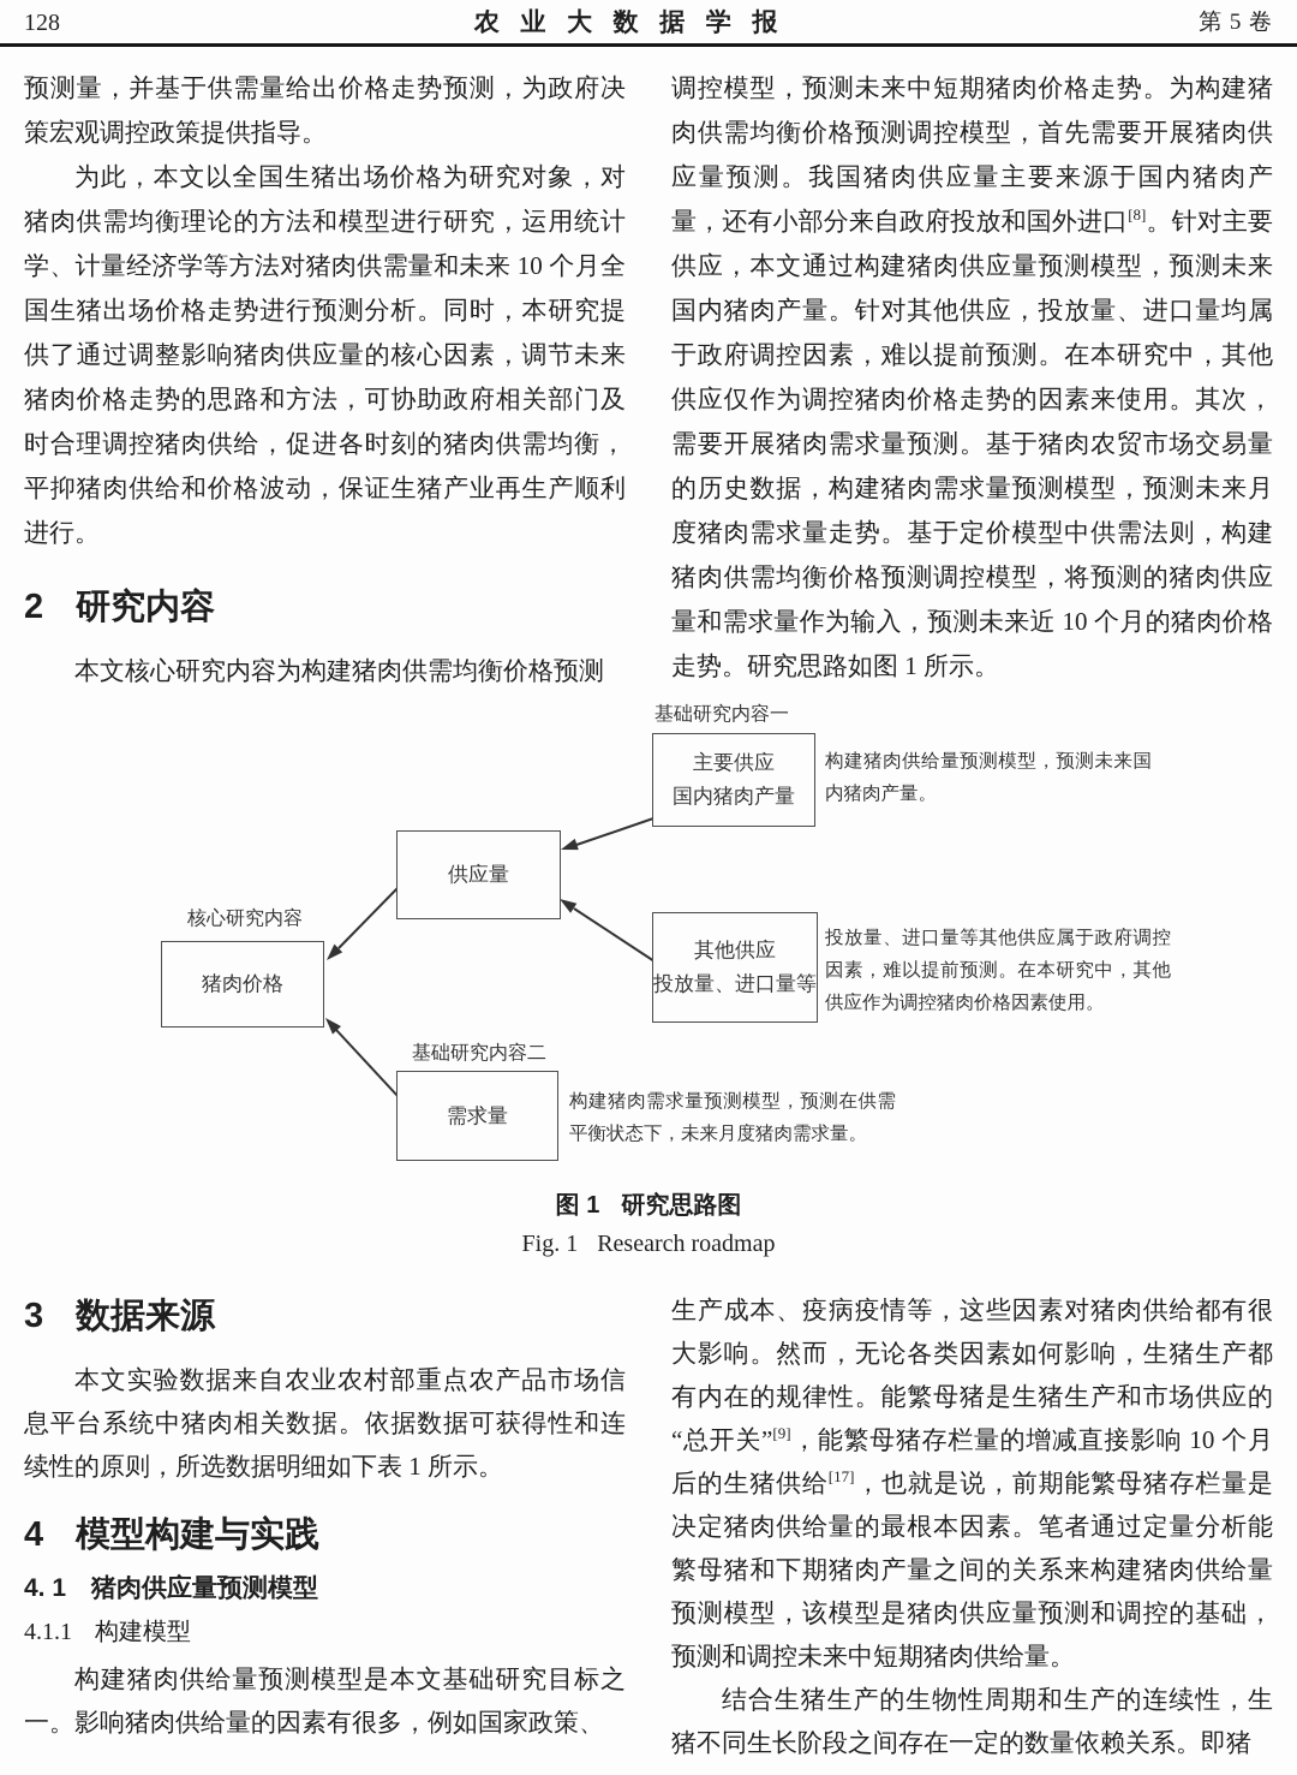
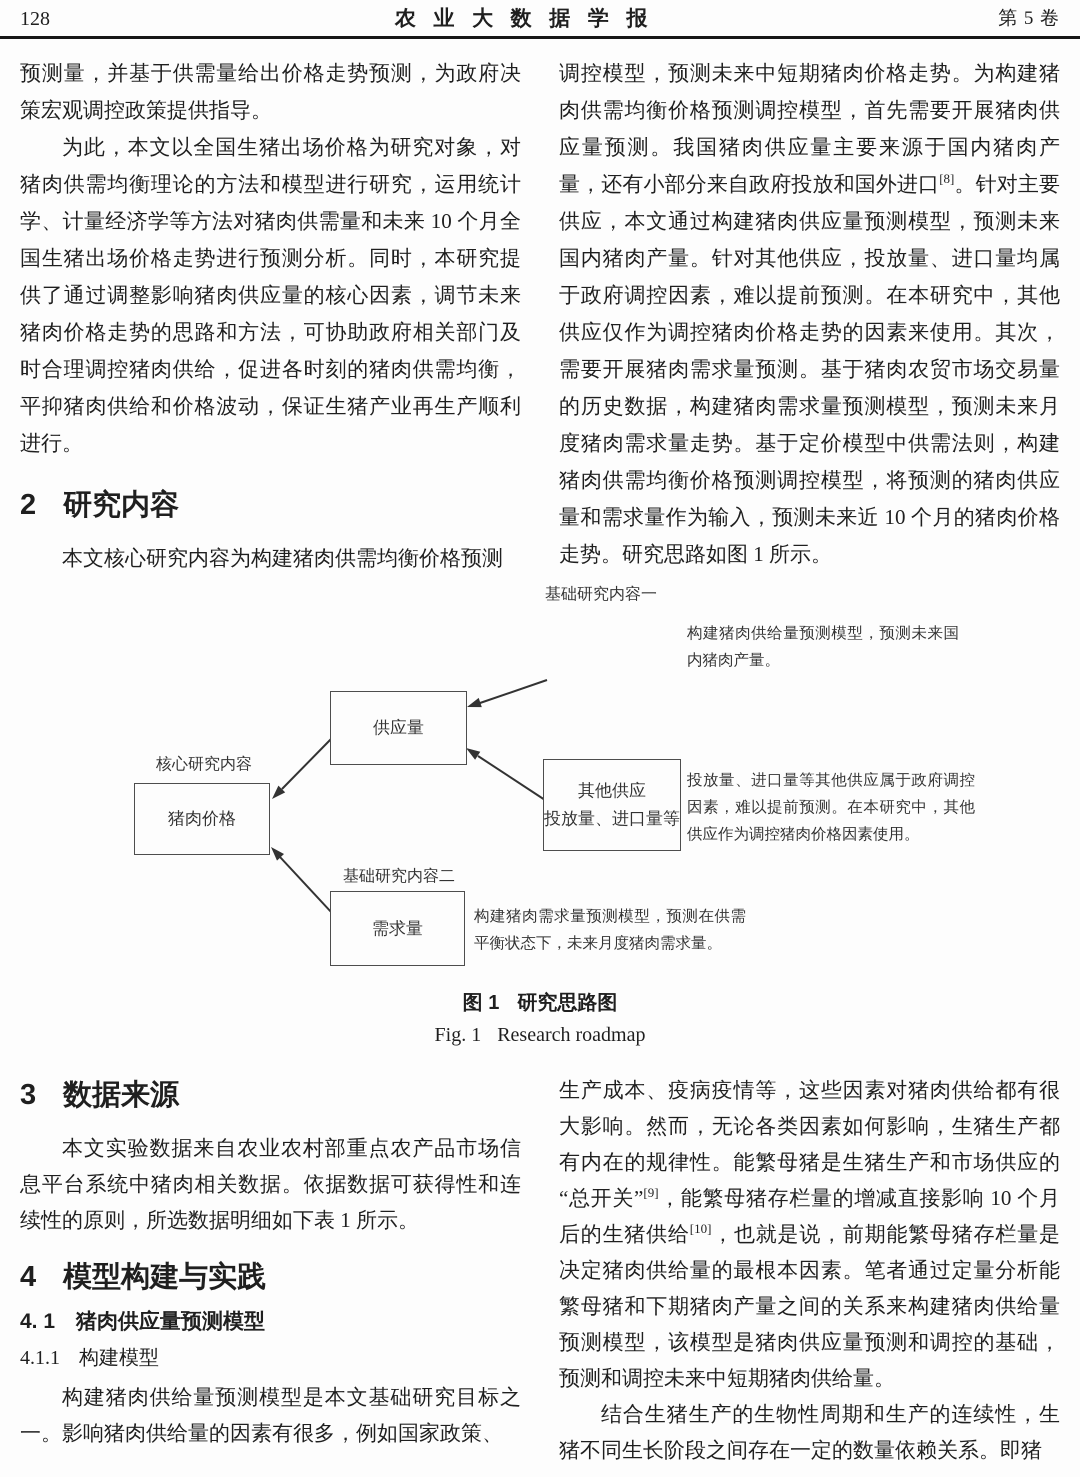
  128
  农 业 大 数 据 学 报
  第 5 卷
  预测量，并基于供需量给出价格走势预测，为政府决策宏观调控政策提供指导。
  为此，本文以全国生猪出场价格为研究对象，对猪肉供需均衡理论的方法和模型进行研究，运用统计学、计量经济学等方法对猪肉供需量和未来 10 个月全国生猪出场价格走势进行预测分析。同时，本研究提供了通过调整影响猪肉供应量的核心因素，调节未来猪肉价格走势的思路和方法，可协助政府相关部门及时合理调控猪肉供给，促进各时刻的猪肉供需均衡，平抑猪肉供给和价格波动，保证生猪产业再生产顺利进行。
  2 研究内容
  本文核心研究内容为构建猪肉供需均衡价格预测
  调控模型，预测未来中短期猪肉价格走势。为构建猪肉供需均衡价格预测调控模型，首先需要开展猪肉供应量预测。我国猪肉供应量主要来源于国内猪肉产量，还有小部分来自政府投放和国外进口[8]。针对主要供应，本文通过构建猪肉供应量预测模型，预测未来国内猪肉产量。针对其他供应，投放量、进口量均属于政府调控因素，难以提前预测。在本研究中，其他供应仅作为调控猪肉价格走势的因素来使用。其次，需要开展猪肉需求量预测。基于猪肉农贸市场交易量的历史数据，构建猪肉需求量预测模型，预测未来月度猪肉需求量走势。基于定价模型中供需法则，构建猪肉供需均衡价格预测调控模型，将预测的猪肉供应量和需求量作为输入，预测未来近 10 个月的猪肉价格走势。研究思路如图 1 所示。
  基础研究内容一
- 主要供应
- 国内猪肉产量
  构建猪肉供给量预测模型，预测未来国内猪肉产量。
  供应量
  核心研究内容
  猪肉价格
  其他供应
  投放量、进口量等
  投放量、进口量等其他供应属于政府调控因素，难以提前预测。在本研究中，其他供应作为调控猪肉价格因素使用。
  基础研究内容二
  需求量
  构建猪肉需求量预测模型，预测在供需平衡状态下，未来月度猪肉需求量。
  图 1 研究思路图
  Fig. 1 Research roadmap
  3 数据来源
  本文实验数据来自农业农村部重点农产品市场信息平台系统中猪肉相关数据。依据数据可获得性和连续性的原则，所选数据明细如下表 1 所示。
  4 模型构建与实践
  4. 1 猪肉供应量预测模型
  4.1.1 构建模型
  构建猪肉供给量预测模型是本文基础研究目标之一。影响猪肉供给量的因素有很多，例如国家政策、
- 生产成本、疫病疫情等，这些因素对猪肉供给都有很大影响。然而，无论各类因素如何影响，生猪生产都有内在的规律性。能繁母猪是生猪生产和市场供应的“总开关”[9]，能繁母猪存栏量的增减直接影响 10 个月后的生猪供给[17]，也就是说，前期能繁母猪存栏量是决定猪肉供给量的最根本因素。笔者通过定量分析能繁母猪和下期猪肉产量之间的关系来构建猪肉供给量预测模型，该模型是猪肉供应量预测和调控的基础，预测和调控未来中短期猪肉供给量。
+ 生产成本、疫病疫情等，这些因素对猪肉供给都有很大影响。然而，无论各类因素如何影响，生猪生产都有内在的规律性。能繁母猪是生猪生产和市场供应的“总开关”[9]，能繁母猪存栏量的增减直接影响 10 个月后的生猪供给[10]，也就是说，前期能繁母猪存栏量是决定猪肉供给量的最根本因素。笔者通过定量分析能繁母猪和下期猪肉产量之间的关系来构建猪肉供给量预测模型，该模型是猪肉供应量预测和调控的基础，预测和调控未来中短期猪肉供给量。
  结合生猪生产的生物性周期和生产的连续性，生猪不同生长阶段之间存在一定的数量依赖关系。即猪
